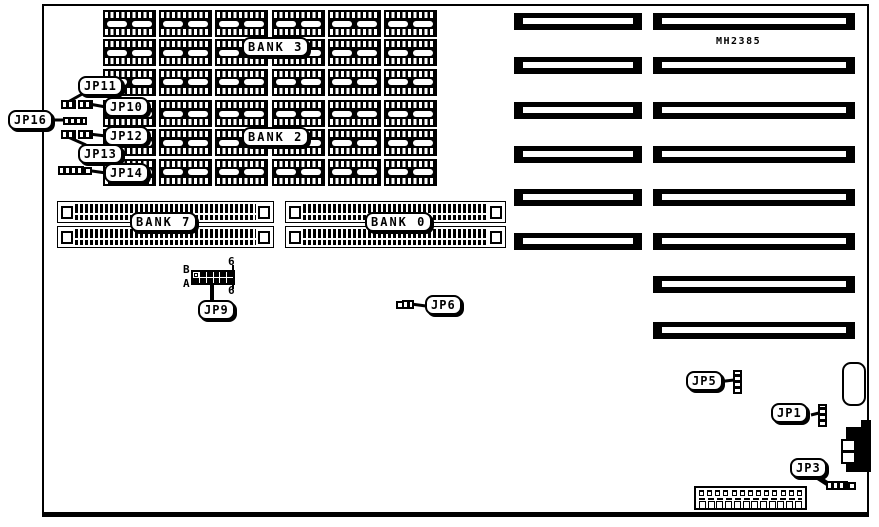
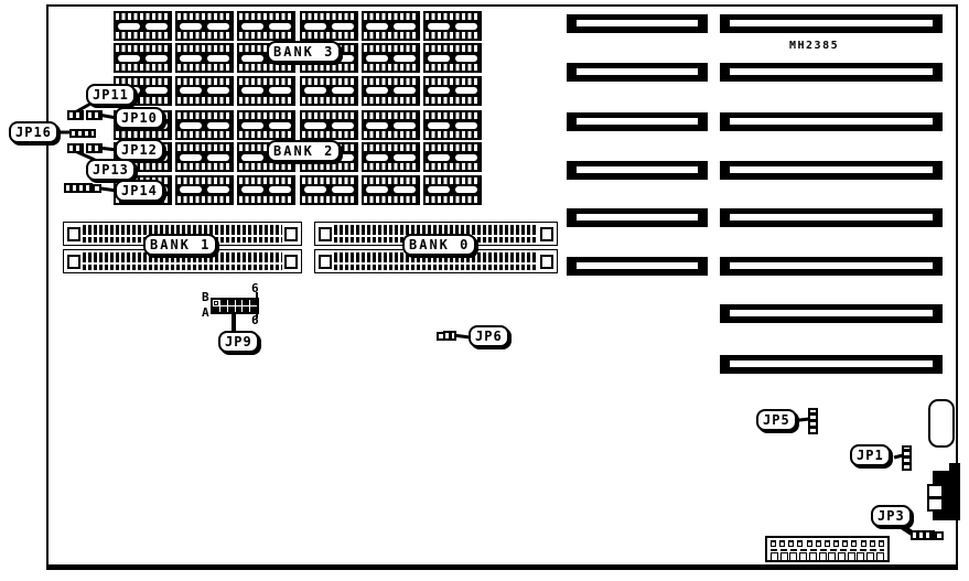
  BANK 3
  BANK 2
- BANK 7
+ BANK 1
  BANK 0
  MH2385
  JP16
  JP11
  JP10
  JP12
  JP13
  JP14
  JP9
  JP6
  JP5
  JP1
  JP3
  B
  A
  6
  6
